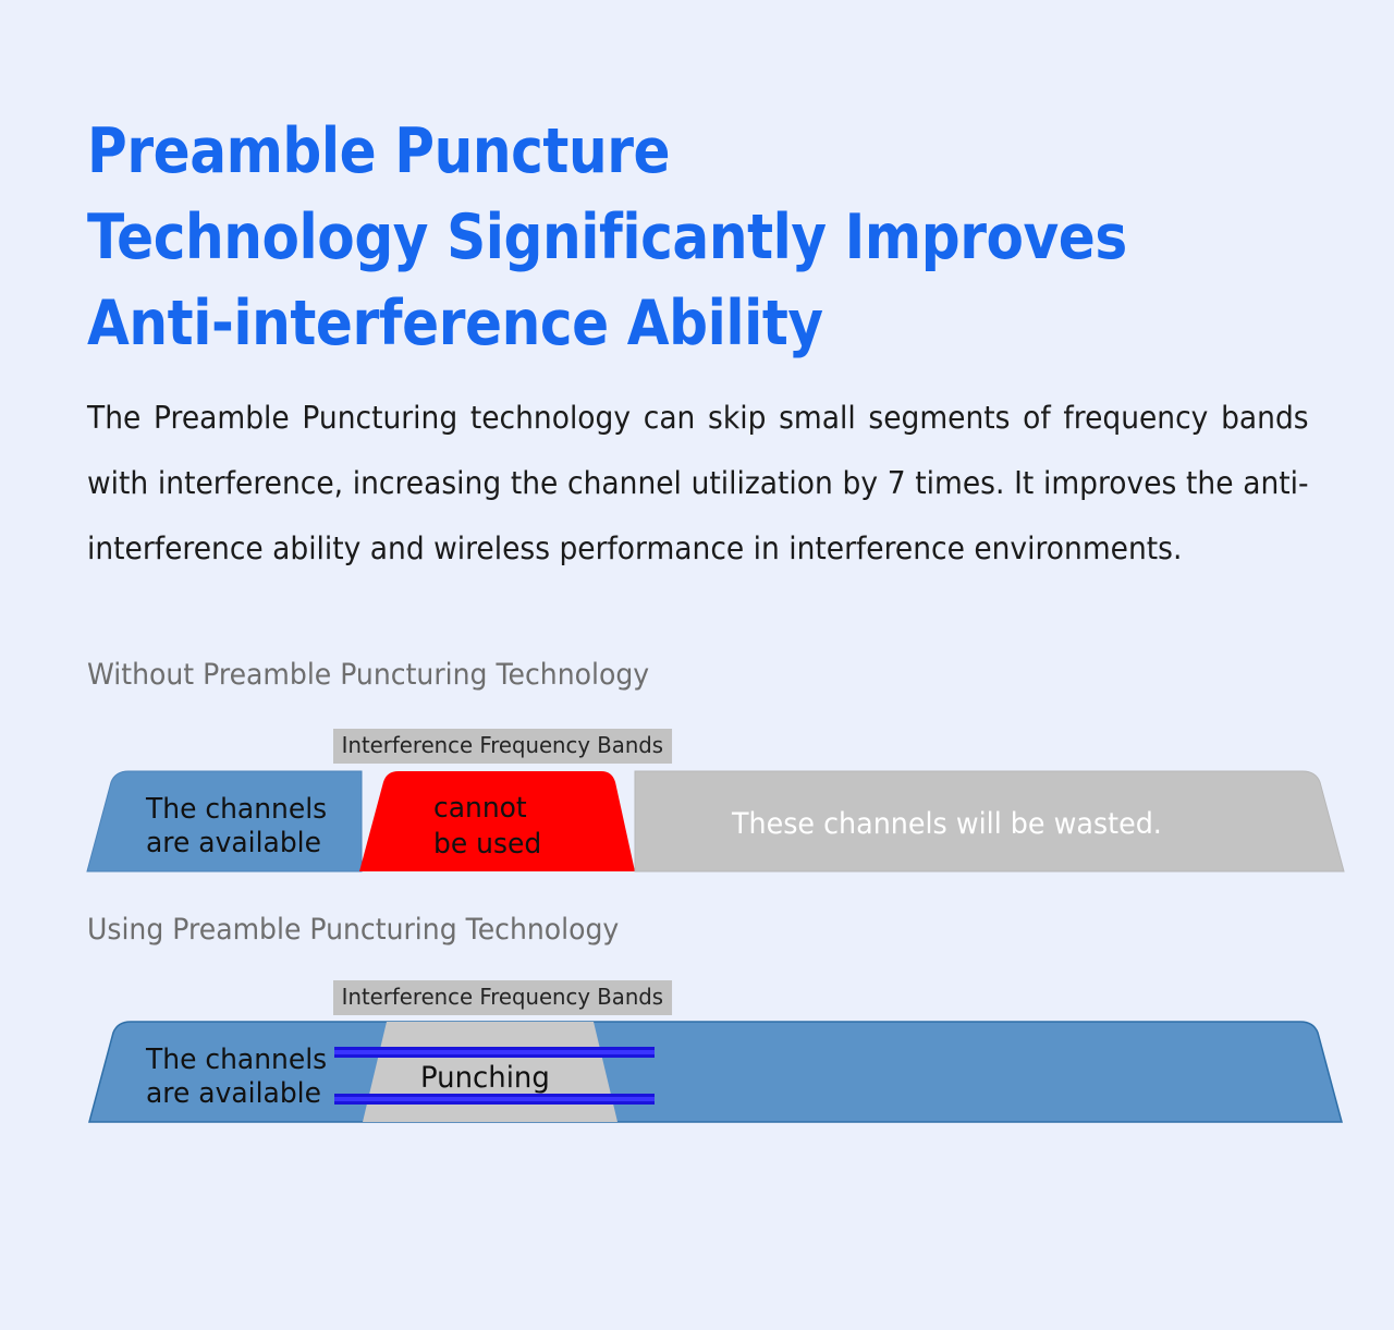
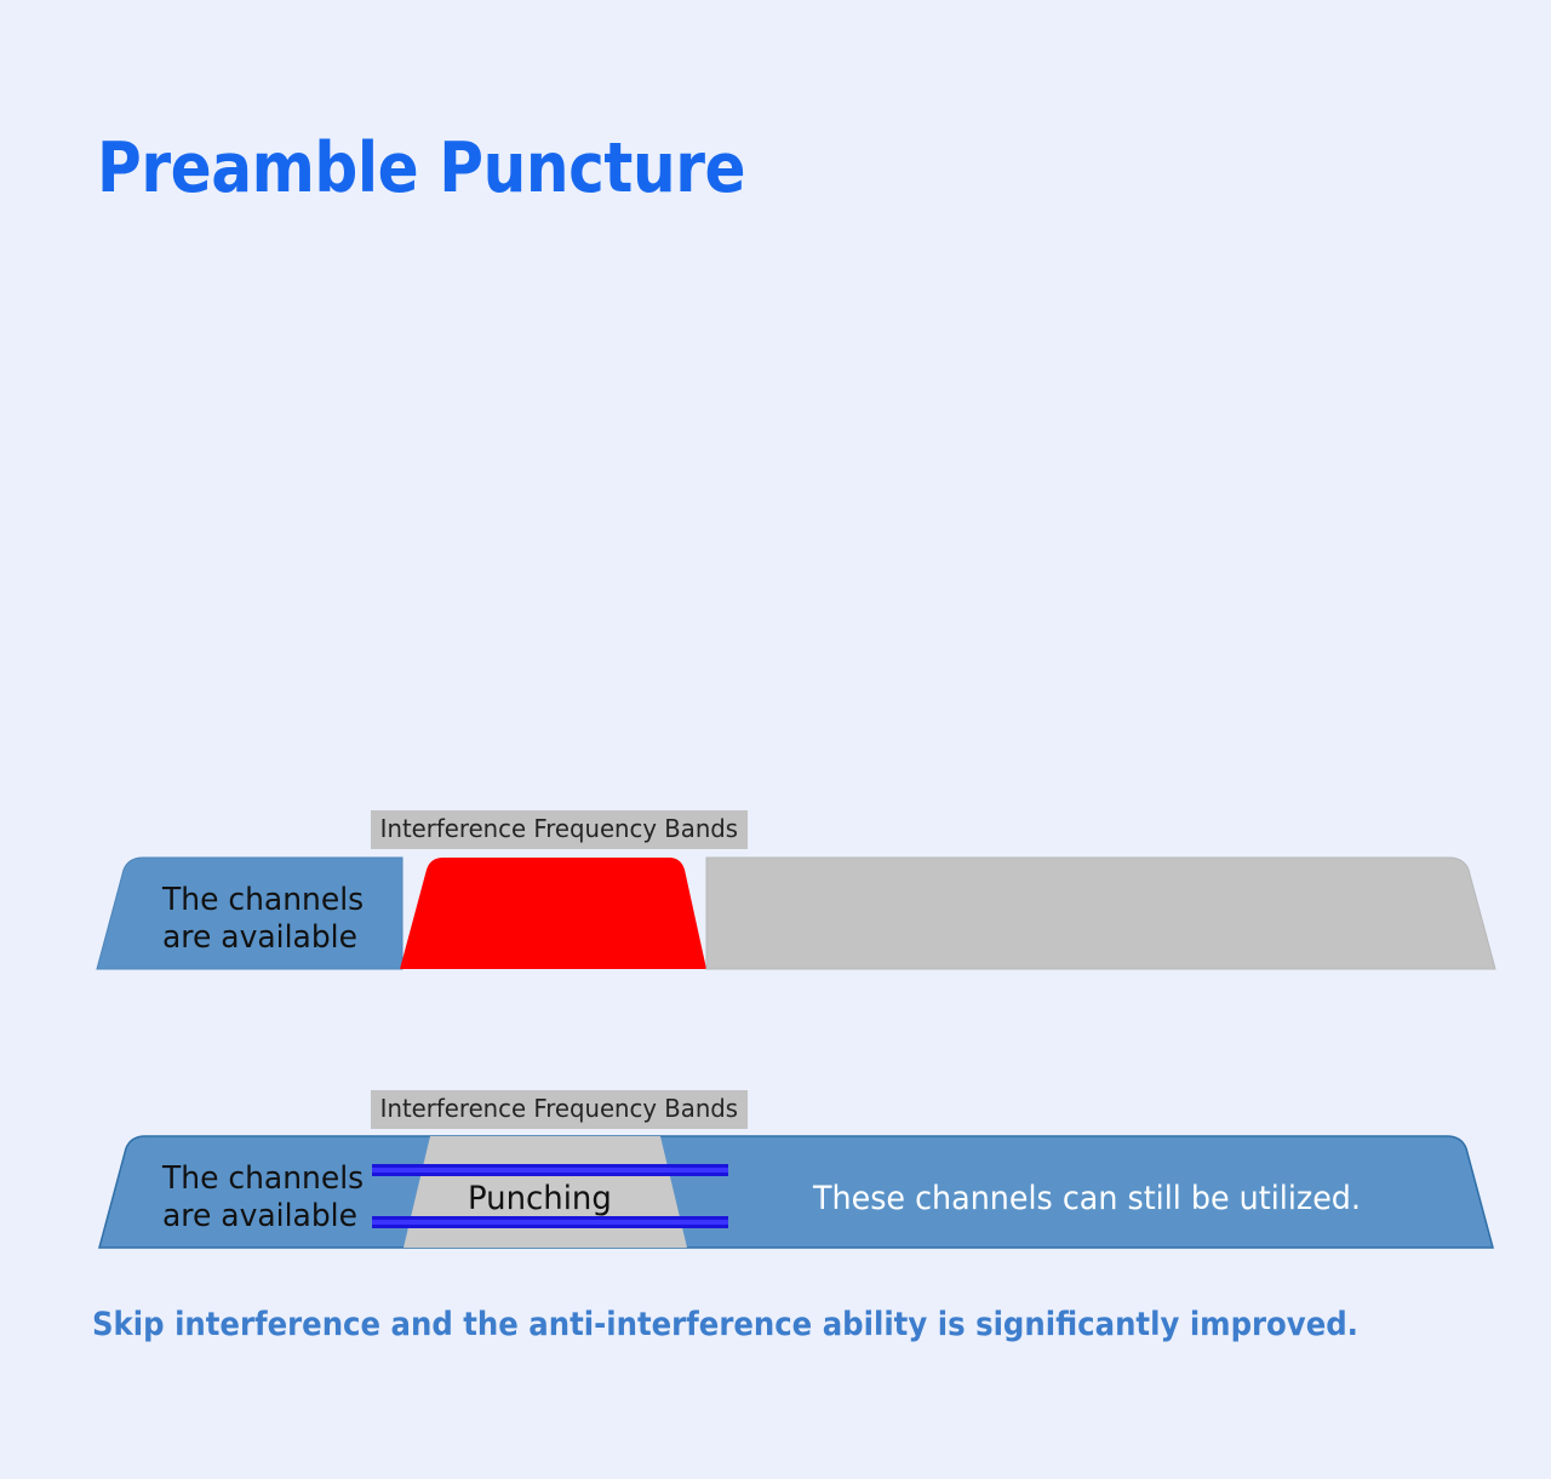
  Preamble Puncture
- Technology Significantly Improves
- Anti-interference Ability
- The Preamble Puncturing technology can skip small segments of frequency bands with interference, increasing the channel utilization by 7 times. It improves the anti-interference ability and wireless performance in interference environments.
- Without Preamble Puncturing Technology
  Interference Frequency Bands
  The channels
  are available
- cannot
- be used
- These channels will be wasted.
- Using Preamble Puncturing Technology
  Interference Frequency Bands
  The channels
  are available
  Punching
+ These channels can still be utilized.
+ Skip interference and the anti-interference ability is significantly improved.
